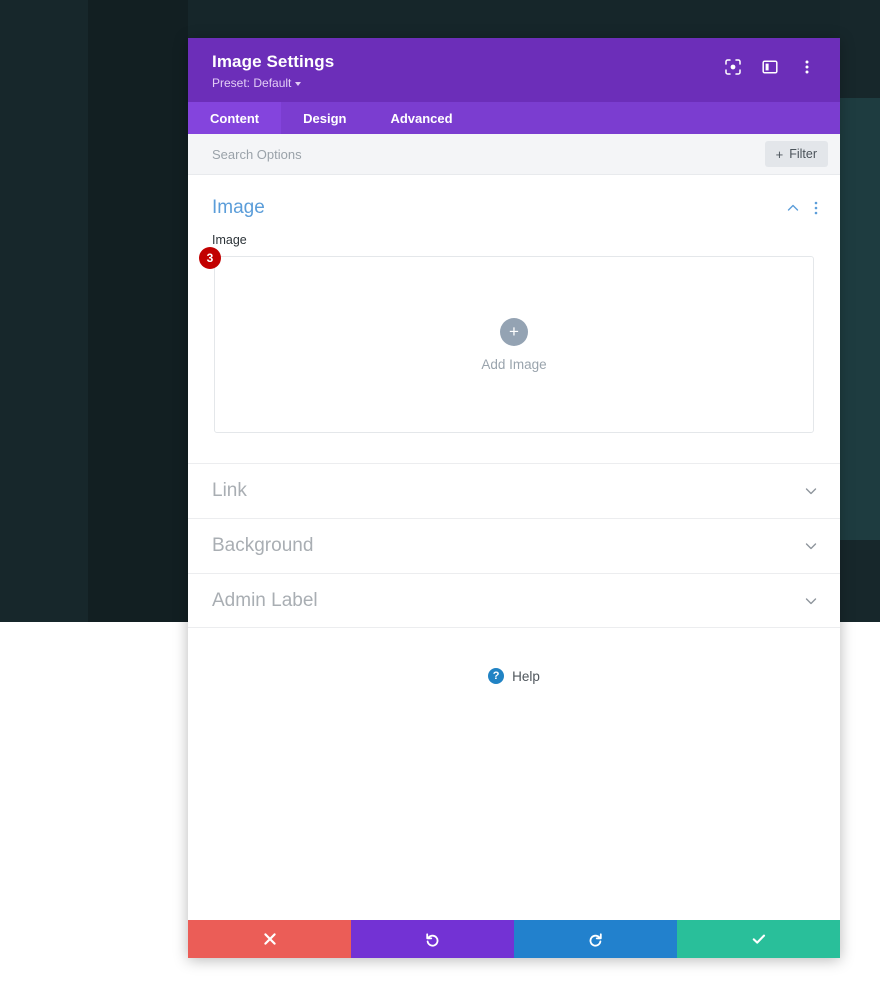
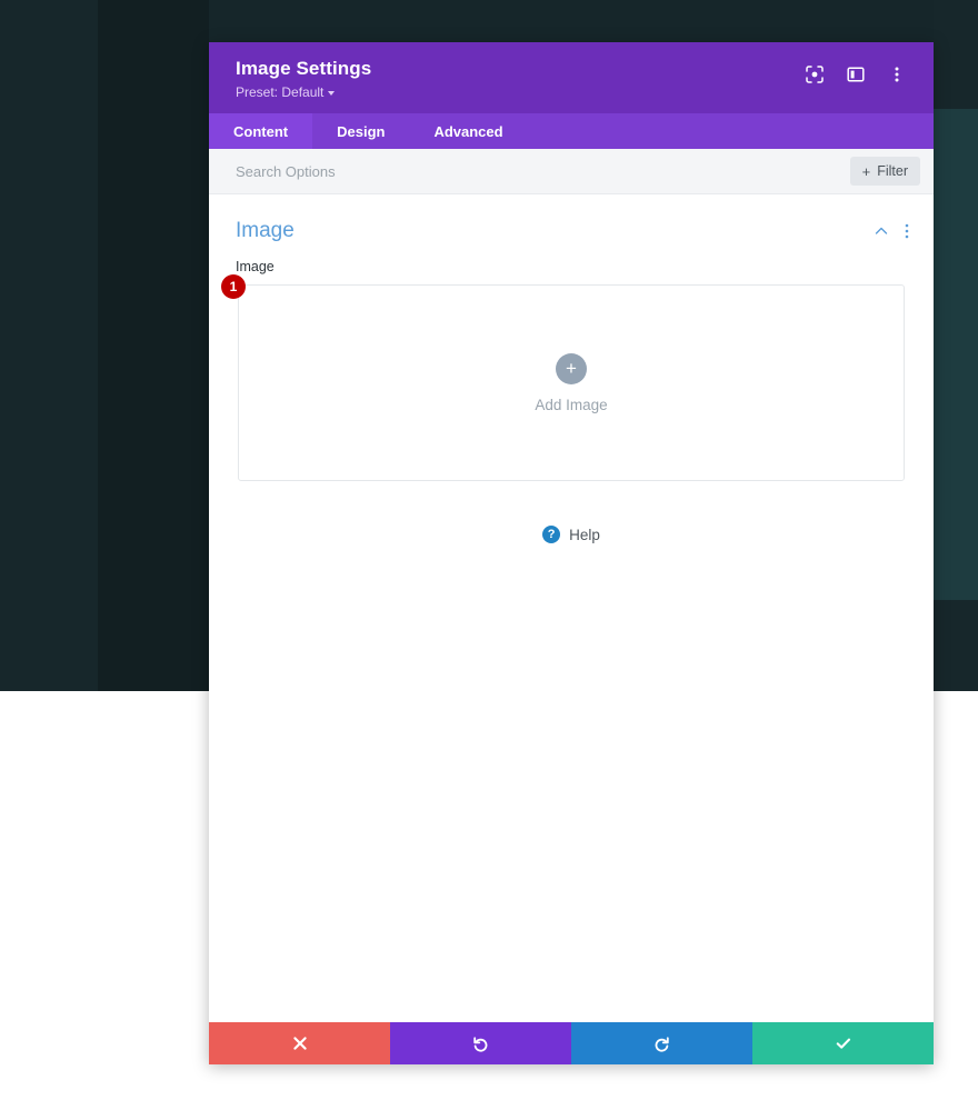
  Image Settings
  Preset: Default
  Content
  Design
  Advanced
  Search Options
  +
  Filter
  Image
  Image
- 3
+ 1
  +
  Add Image
- Link
- Background
- Admin Label
  ?
  Help
